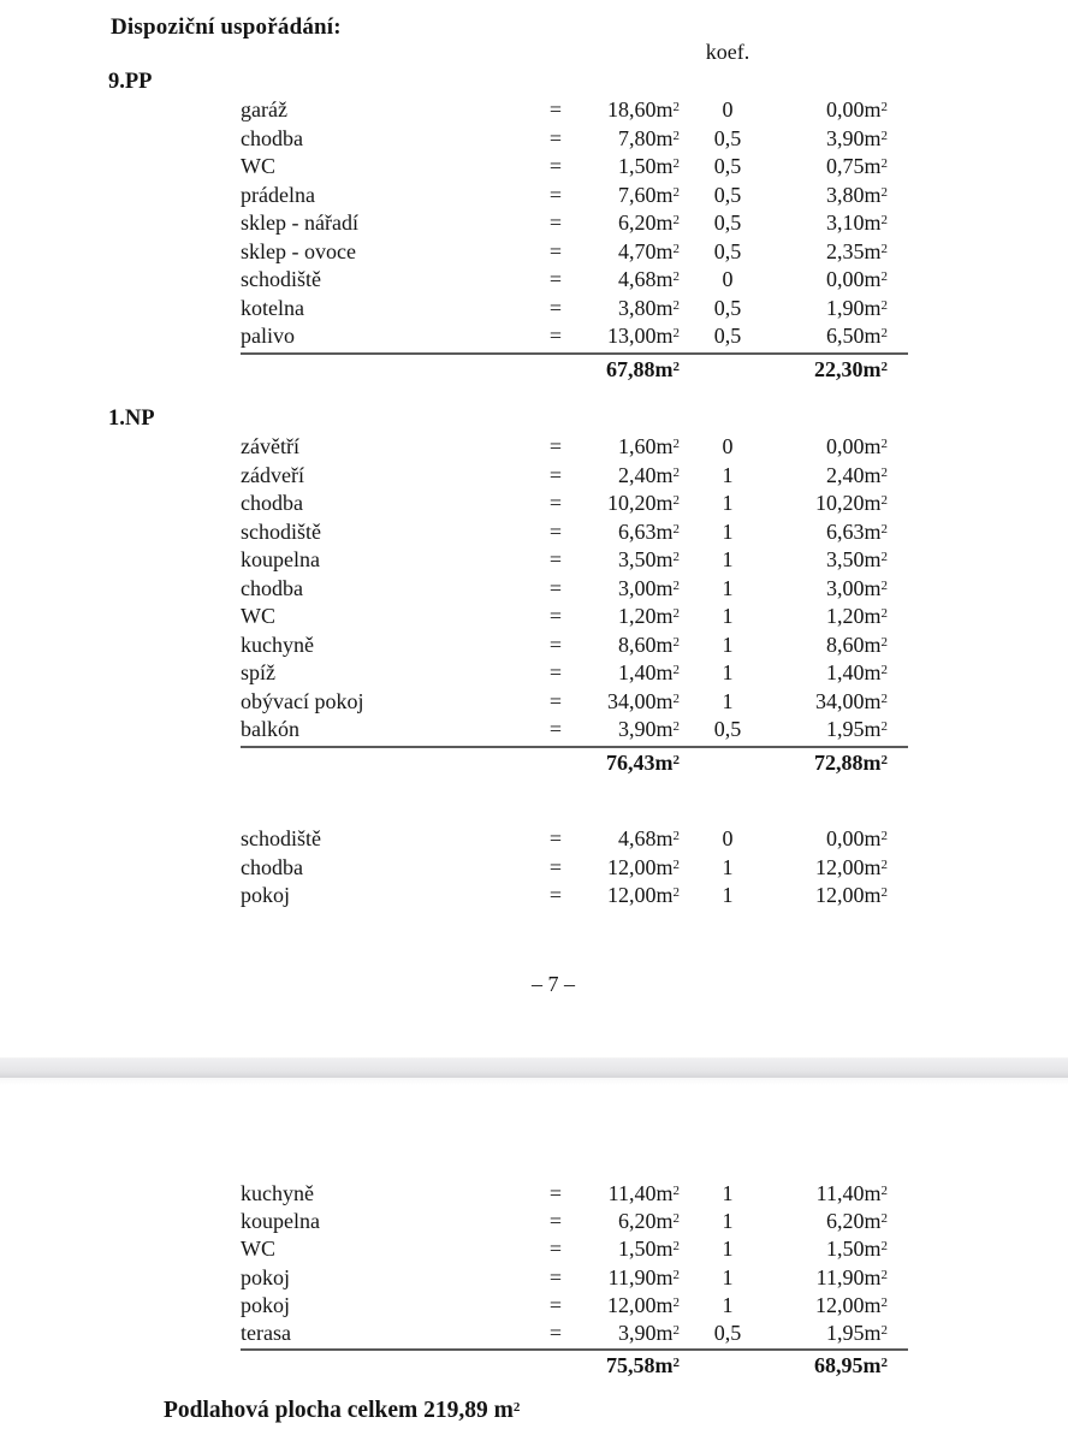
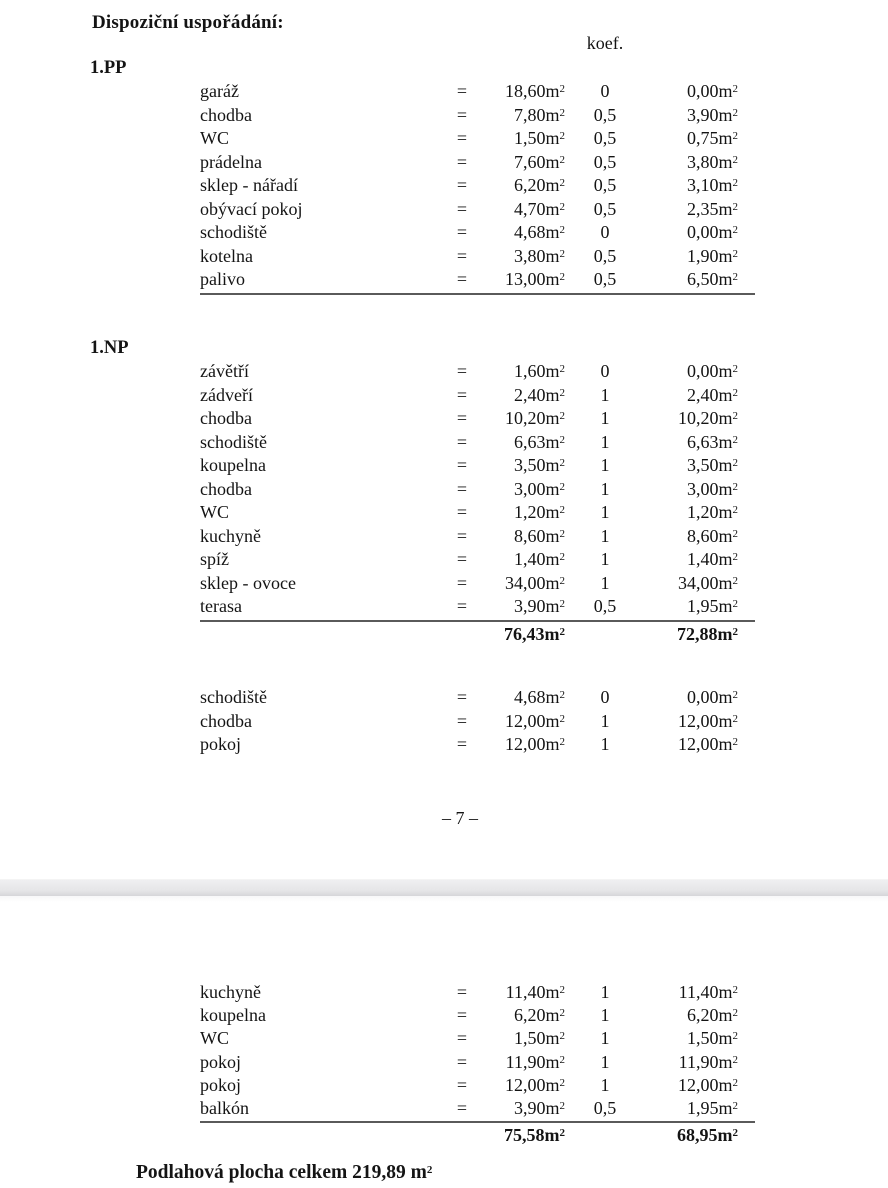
  Dispoziční uspořádání:
  koef.
- 9.PP
+ 1.PP
  garáž
  =
  18,60m2
  0
  0,00m2
  chodba
  =
  7,80m2
  0,5
  3,90m2
  WC
  =
  1,50m2
  0,5
  0,75m2
  prádelna
  =
  7,60m2
  0,5
  3,80m2
  sklep - nářadí
  =
  6,20m2
  0,5
  3,10m2
- sklep - ovoce
+ obývací pokoj
  =
  4,70m2
  0,5
  2,35m2
  schodiště
  =
  4,68m2
  0
  0,00m2
  kotelna
  =
  3,80m2
  0,5
  1,90m2
  palivo
  =
  13,00m2
  0,5
  6,50m2
- 67,88m2
- 22,30m2
  1.NP
  závětří
  =
  1,60m2
  0
  0,00m2
  zádveří
  =
  2,40m2
  1
  2,40m2
  chodba
  =
  10,20m2
  1
  10,20m2
  schodiště
  =
  6,63m2
  1
  6,63m2
  koupelna
  =
  3,50m2
  1
  3,50m2
  chodba
  =
  3,00m2
  1
  3,00m2
  WC
  =
  1,20m2
  1
  1,20m2
  kuchyně
  =
  8,60m2
  1
  8,60m2
  spíž
  =
  1,40m2
  1
  1,40m2
- obývací pokoj
+ sklep - ovoce
  =
  34,00m2
  1
  34,00m2
- balkón
+ terasa
  =
  3,90m2
  0,5
  1,95m2
  76,43m2
  72,88m2
  schodiště
  =
  4,68m2
  0
  0,00m2
  chodba
  =
  12,00m2
  1
  12,00m2
  pokoj
  =
  12,00m2
  1
  12,00m2
  – 7 –
  kuchyně
  =
  11,40m2
  1
  11,40m2
  koupelna
  =
  6,20m2
  1
  6,20m2
  WC
  =
  1,50m2
  1
  1,50m2
  pokoj
  =
  11,90m2
  1
  11,90m2
  pokoj
  =
  12,00m2
  1
  12,00m2
- terasa
+ balkón
  =
  3,90m2
  0,5
  1,95m2
  75,58m2
  68,95m2
  Podlahová plocha celkem 219,89 m2
